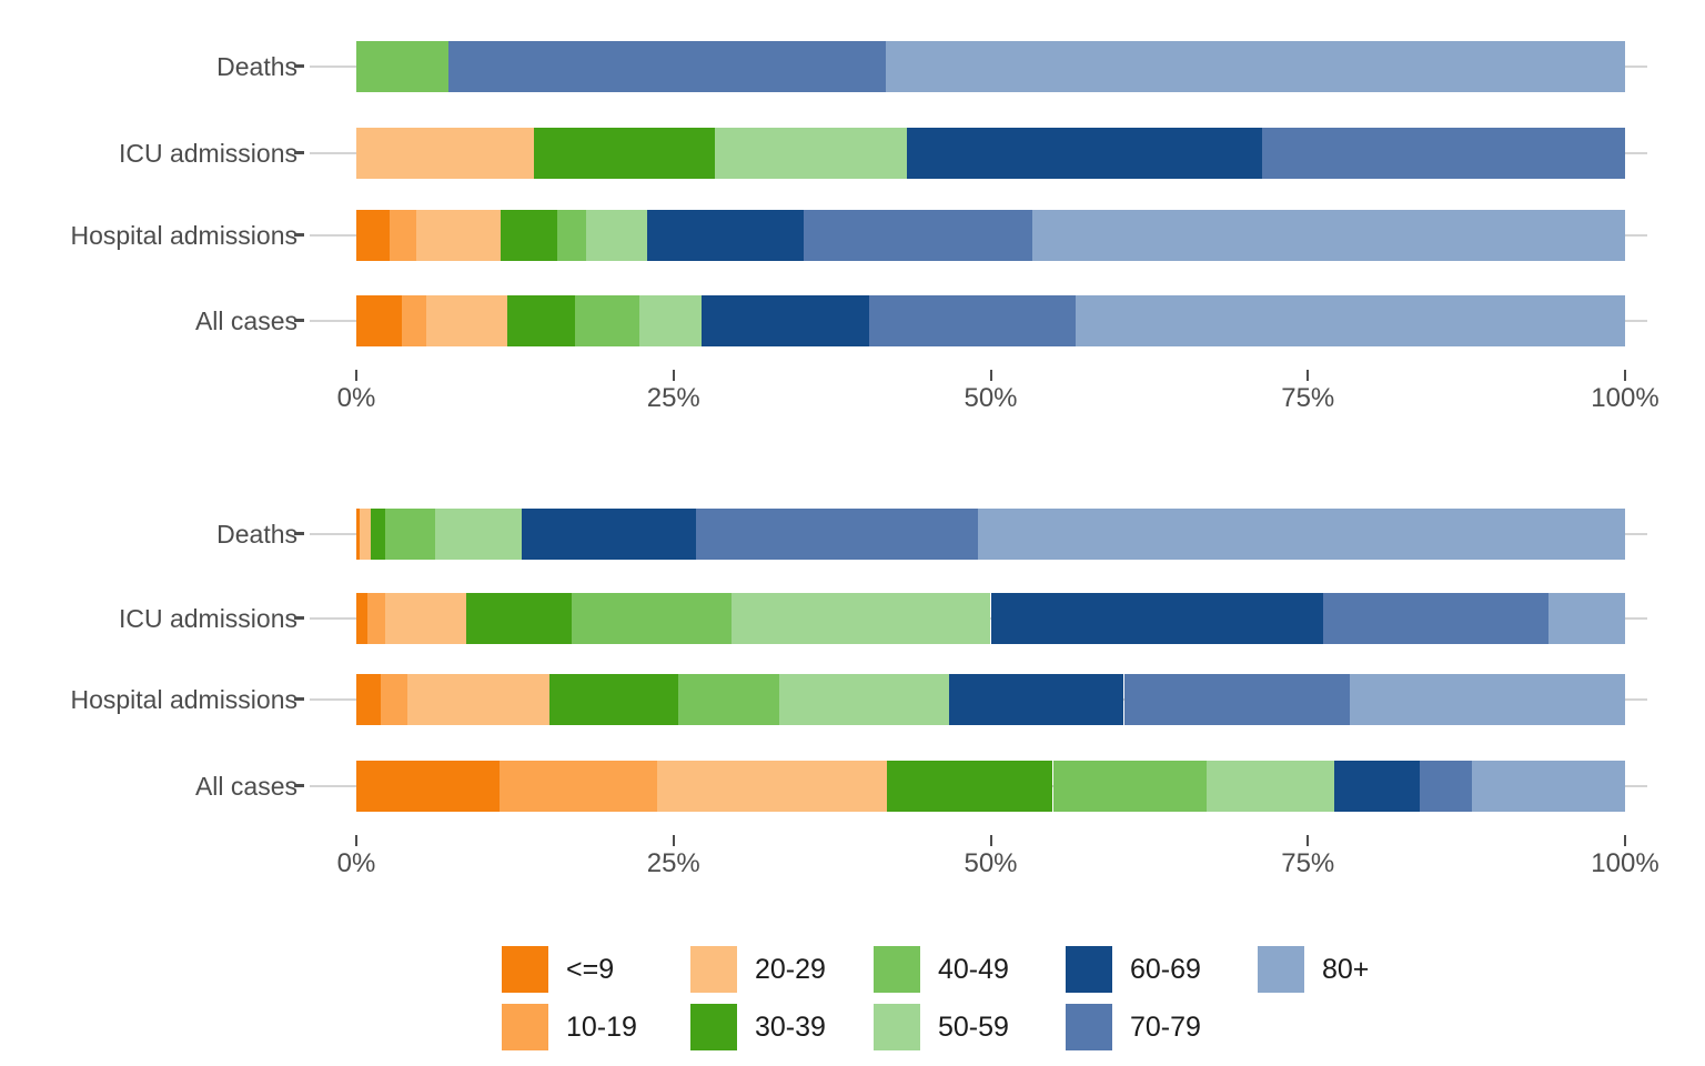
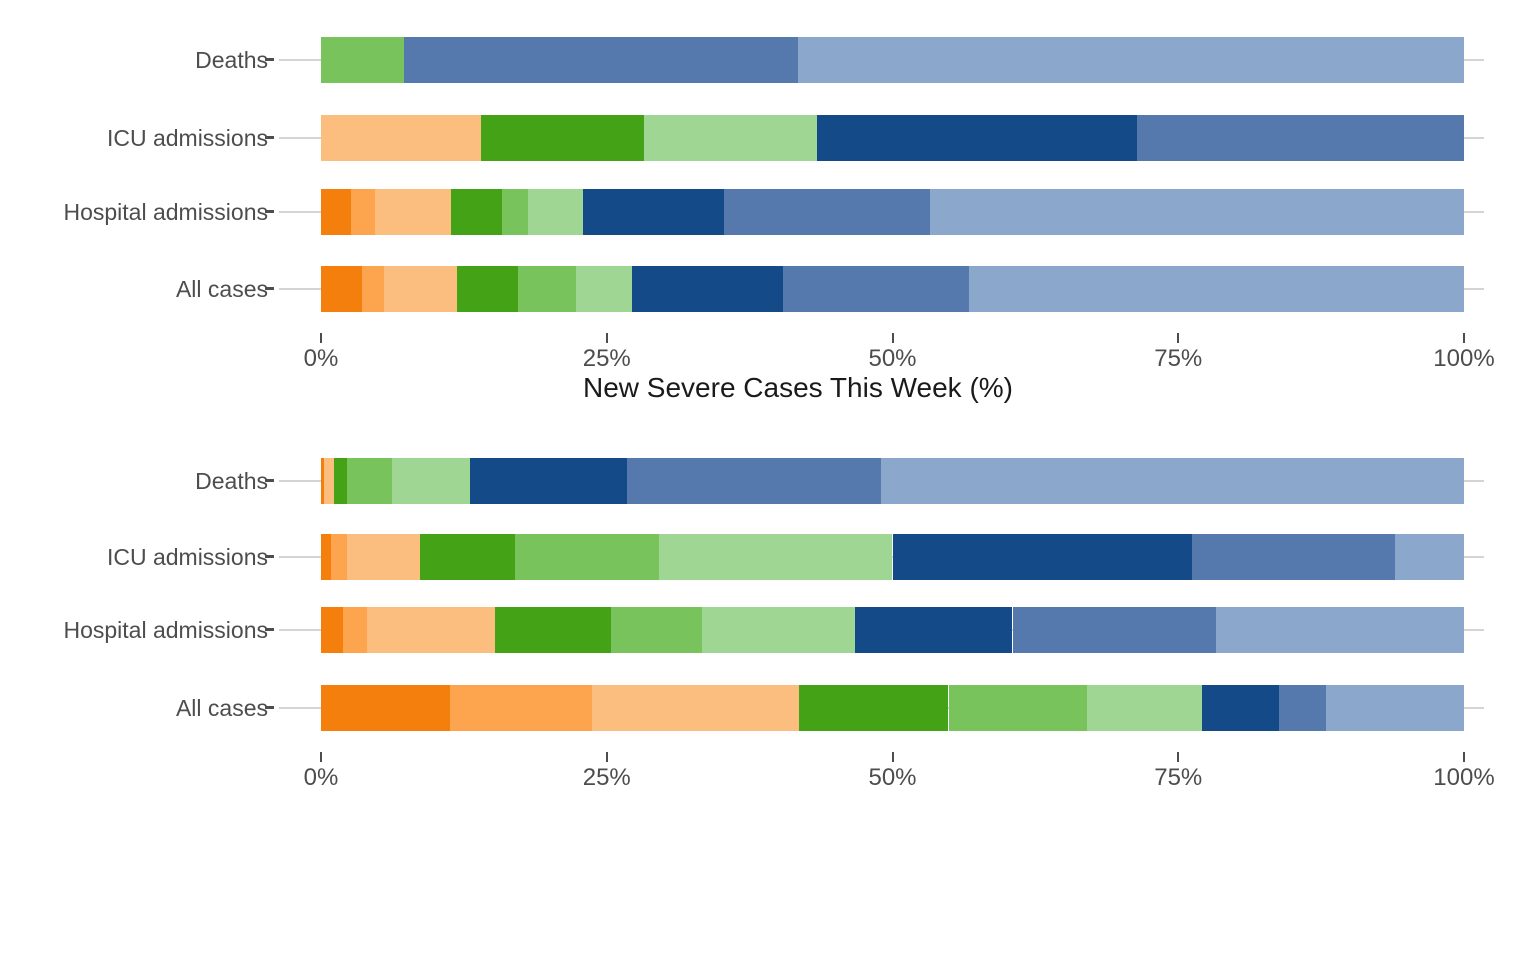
  Deaths
  ICU admissions
  Hospital admissions
  All cases
  0%
  25%
  50%
  75%
  100%
+ New Severe Cases This Week (%)
  Deaths
  ICU admissions
  Hospital admissions
  All cases
  0%
  25%
  50%
  75%
  100%
- <=9
- 10-19
- 20-29
- 30-39
- 40-49
- 50-59
- 60-69
- 70-79
- 80+
